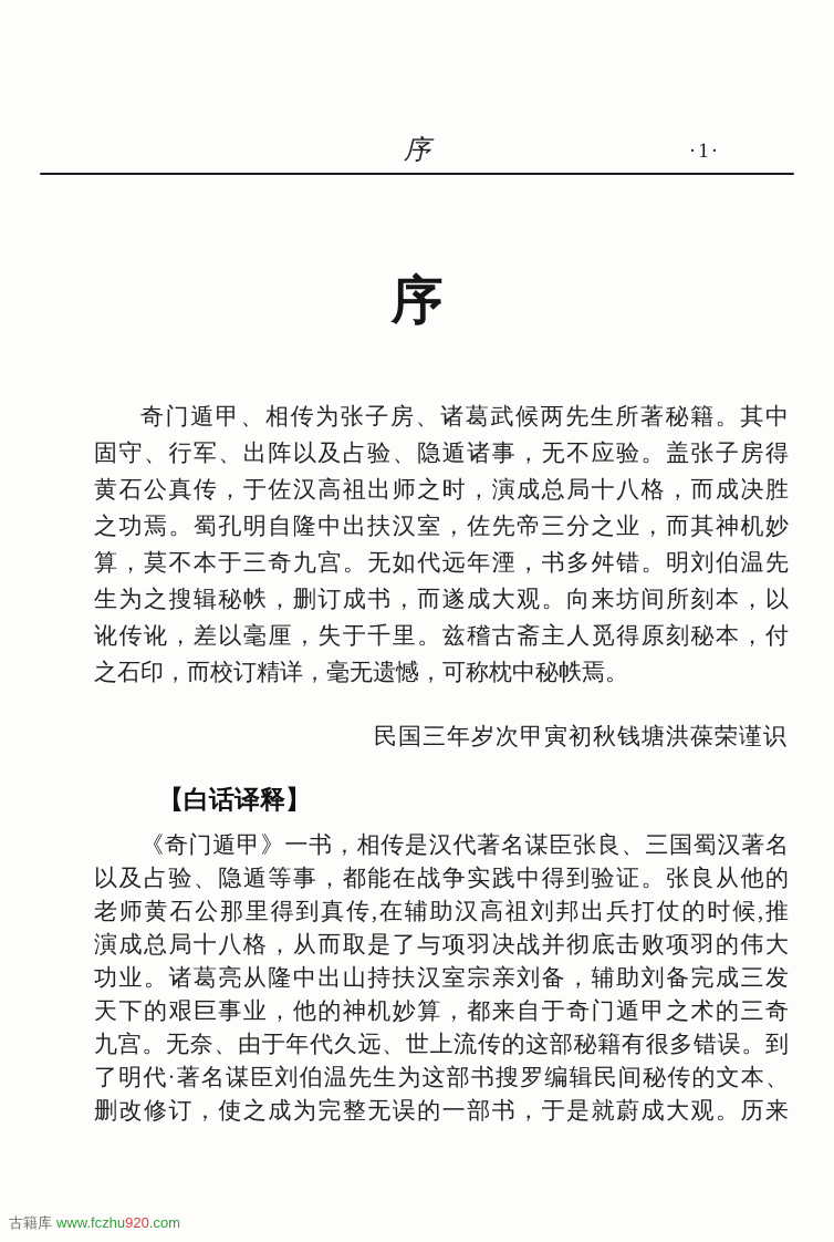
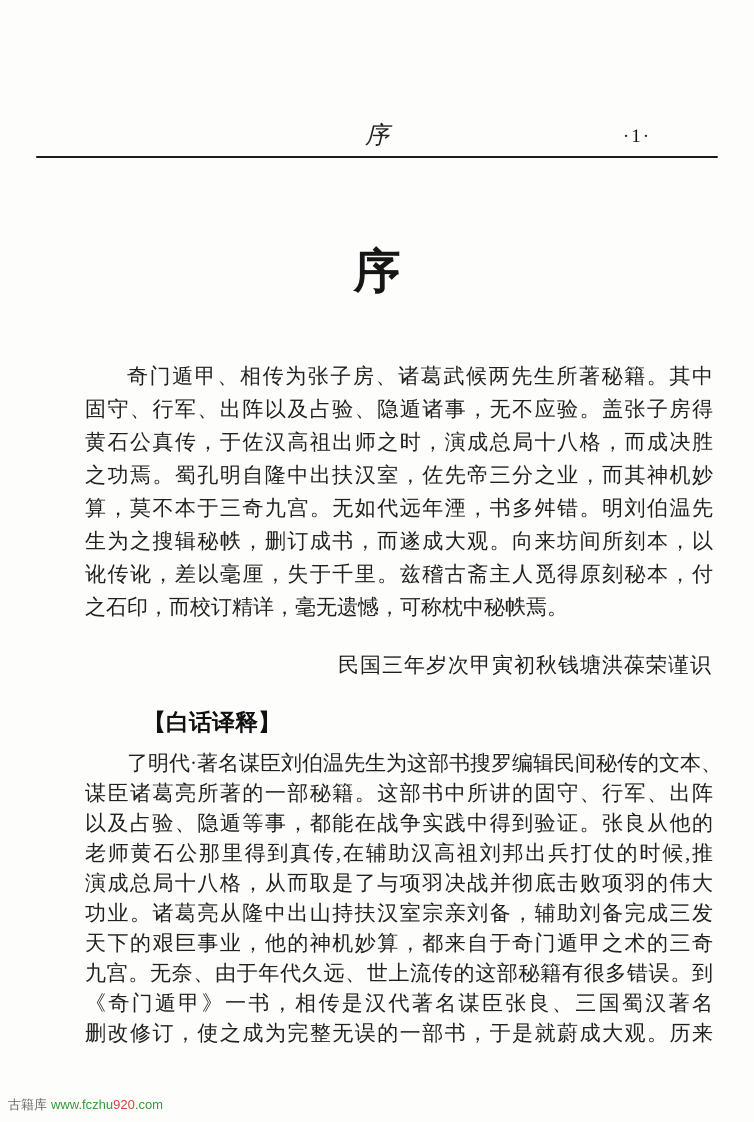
  序
  ·1·
  序
  奇门遁甲、相传为张子房、诸葛武候两先生所著秘籍。其中
  固守、行军、出阵以及占验、隐遁诸事，无不应验。盖张子房得
  黄石公真传，于佐汉高祖出师之时，演成总局十八格，而成决胜
  之功焉。蜀孔明自隆中出扶汉室，佐先帝三分之业，而其神机妙
  算，莫不本于三奇九宫。无如代远年湮，书多舛错。明刘伯温先
  生为之搜辑秘帙，删订成书，而遂成大观。向来坊间所刻本，以
  讹传讹，差以毫厘，失于千里。兹稽古斋主人觅得原刻秘本，付
  之石印，而校订精详，毫无遗憾，可称枕中秘帙焉。
  民国三年岁次甲寅初秋钱塘洪葆荣谨识
  【白话译释】
- 《奇门遁甲》一书，相传是汉代著名谋臣张良、三国蜀汉著名
+ 了明代·著名谋臣刘伯温先生为这部书搜罗编辑民间秘传的文本、
+ 谋臣诸葛亮所著的一部秘籍。这部书中所讲的固守、行军、出阵
  以及占验、隐遁等事，都能在战争实践中得到验证。张良从他的
  老师黄石公那里得到真传,在辅助汉高祖刘邦出兵打仗的时候,推
  演成总局十八格，从而取是了与项羽决战并彻底击败项羽的伟大
  功业。诸葛亮从隆中出山持扶汉室宗亲刘备，辅助刘备完成三发
  天下的艰巨事业，他的神机妙算，都来自于奇门遁甲之术的三奇
  九宫。无奈、由于年代久远、世上流传的这部秘籍有很多错误。到
- 了明代·著名谋臣刘伯温先生为这部书搜罗编辑民间秘传的文本、
+ 《奇门遁甲》一书，相传是汉代著名谋臣张良、三国蜀汉著名
  删改修订，使之成为完整无误的一部书，于是就蔚成大观。历来
  古籍库 www.fczhu920.com
